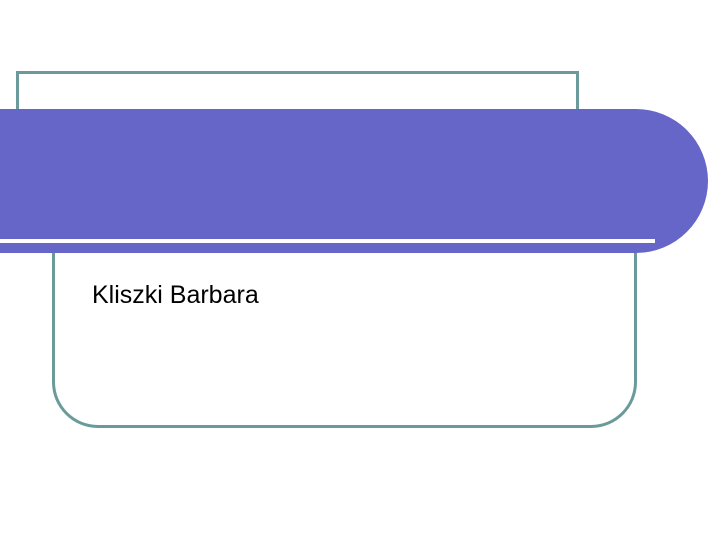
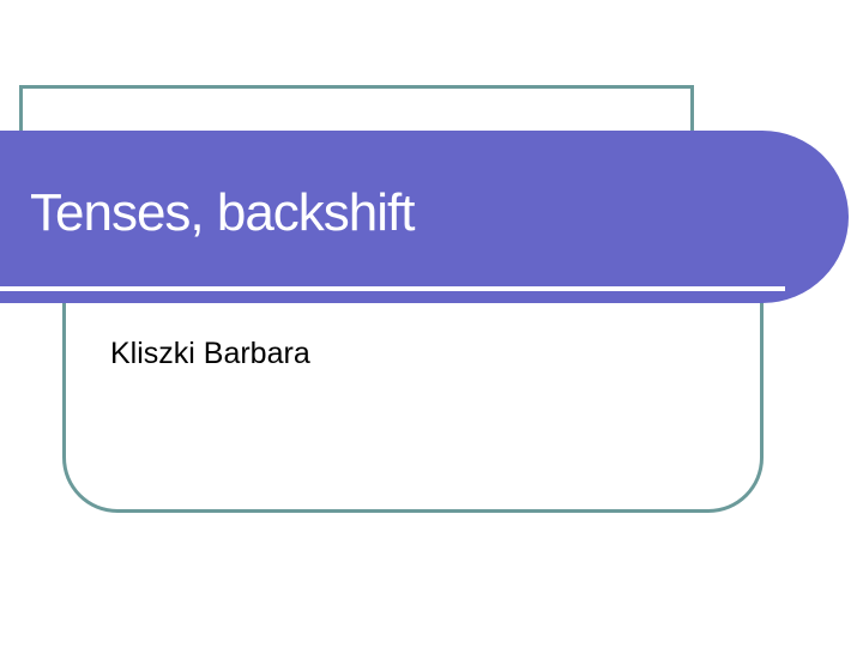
+ Tenses, backshift
  Kliszki Barbara
